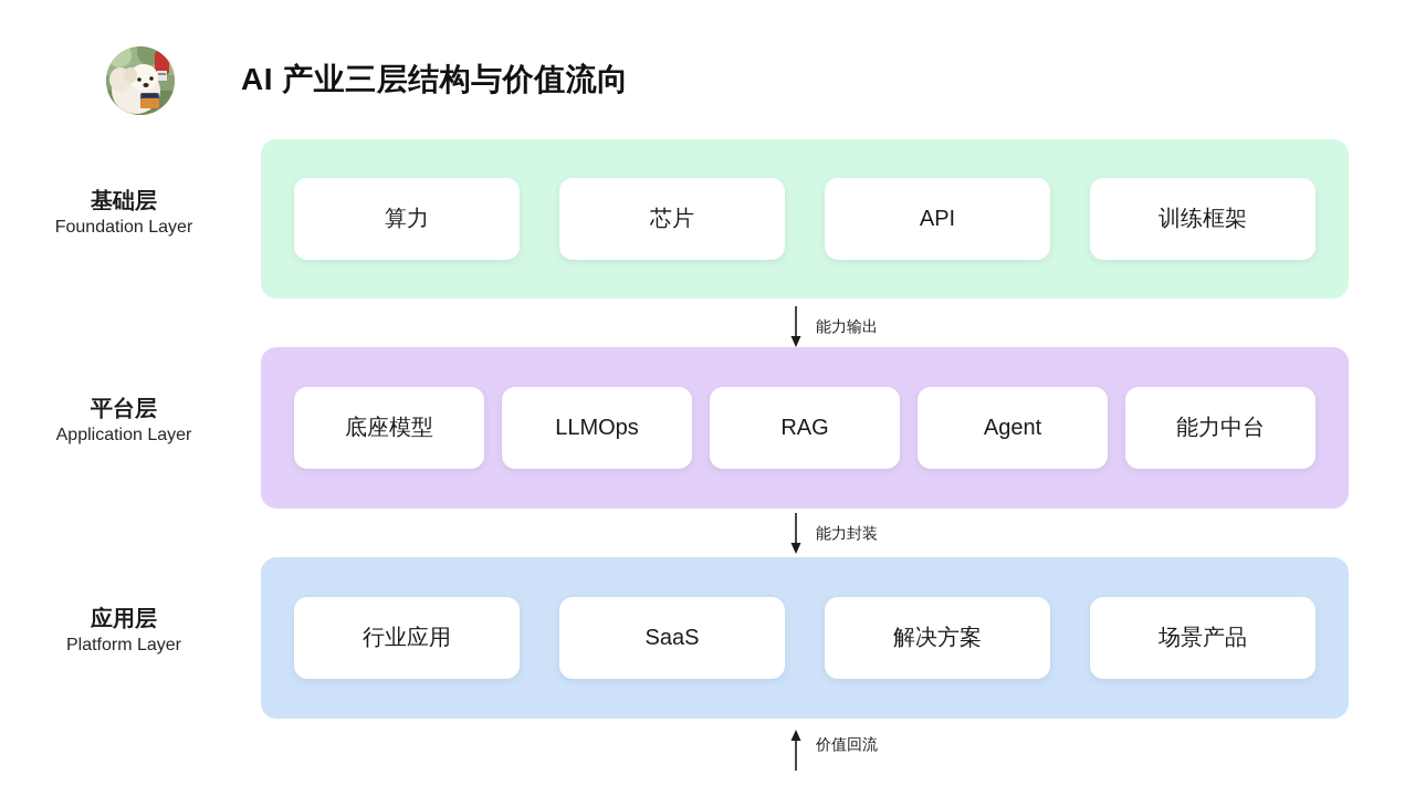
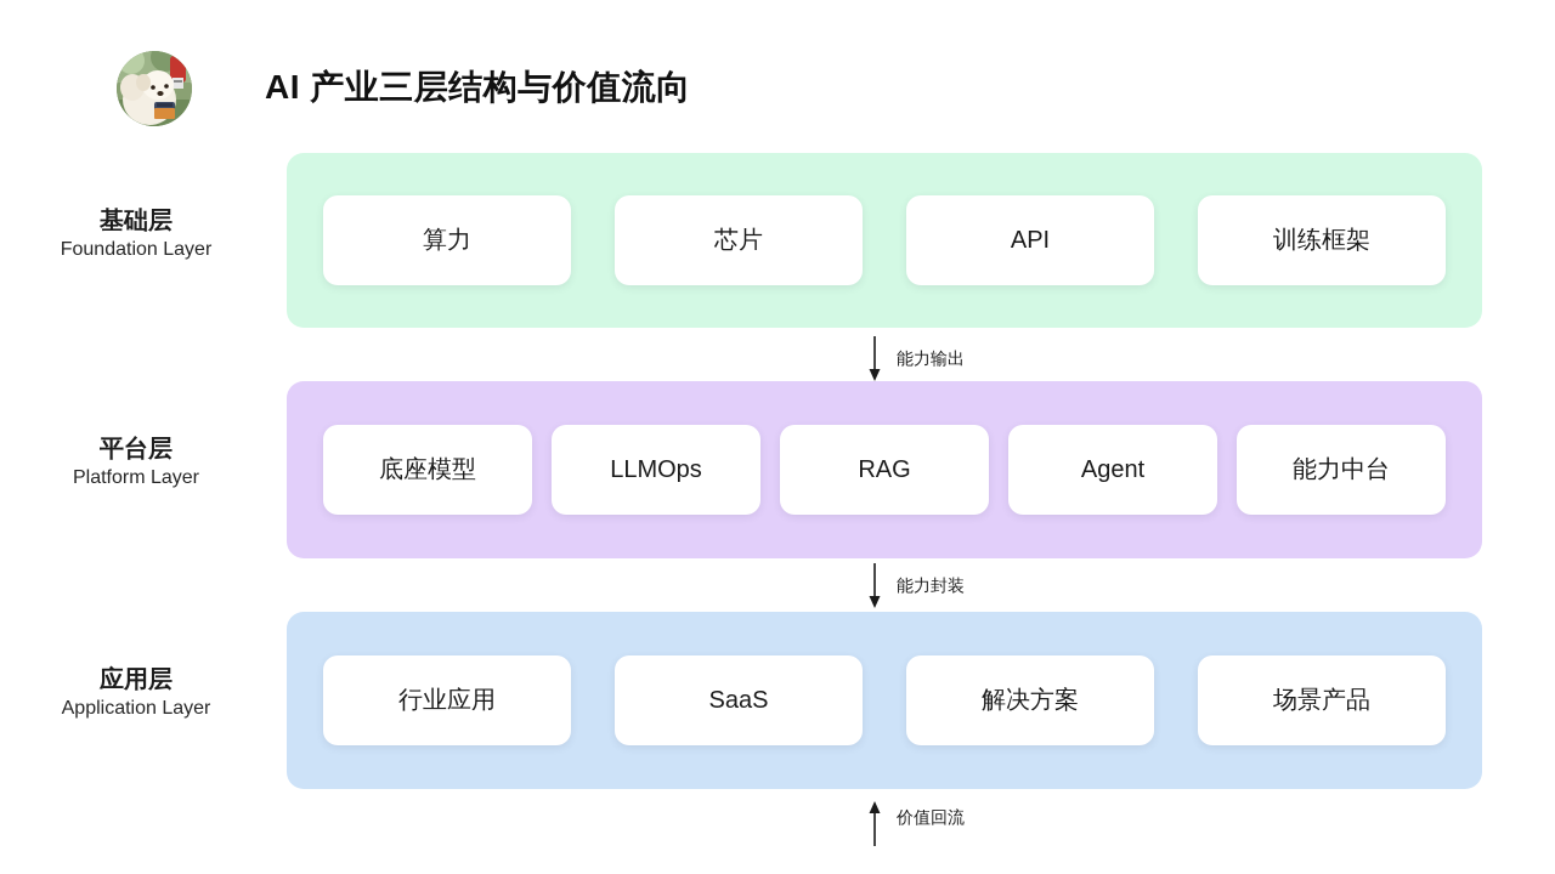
  AI 产业三层结构与价值流向
  基础层
  Foundation Layer
  算力
  芯片
  API
  训练框架
  能力输出
  平台层
- Application Layer
+ Platform Layer
  底座模型
  LLMOps
  RAG
  Agent
  能力中台
  能力封装
  应用层
- Platform Layer
+ Application Layer
  行业应用
  SaaS
  解决方案
  场景产品
  价值回流
